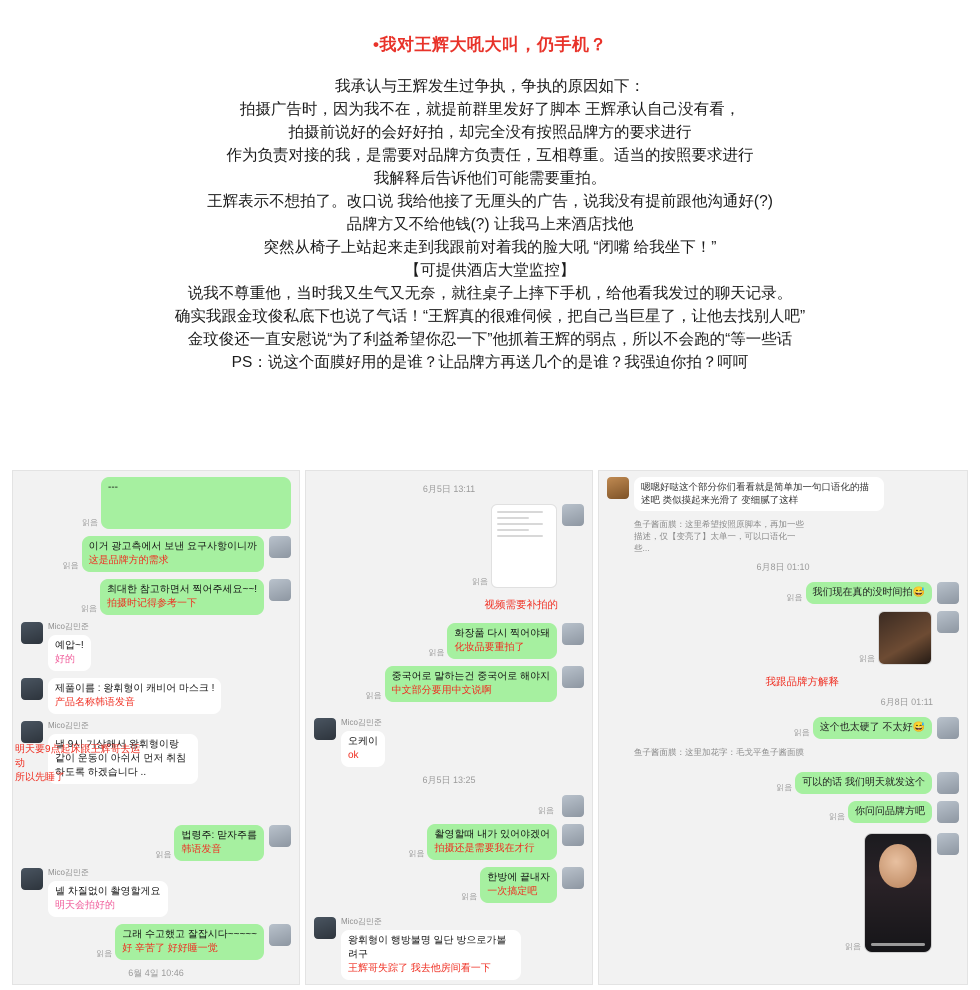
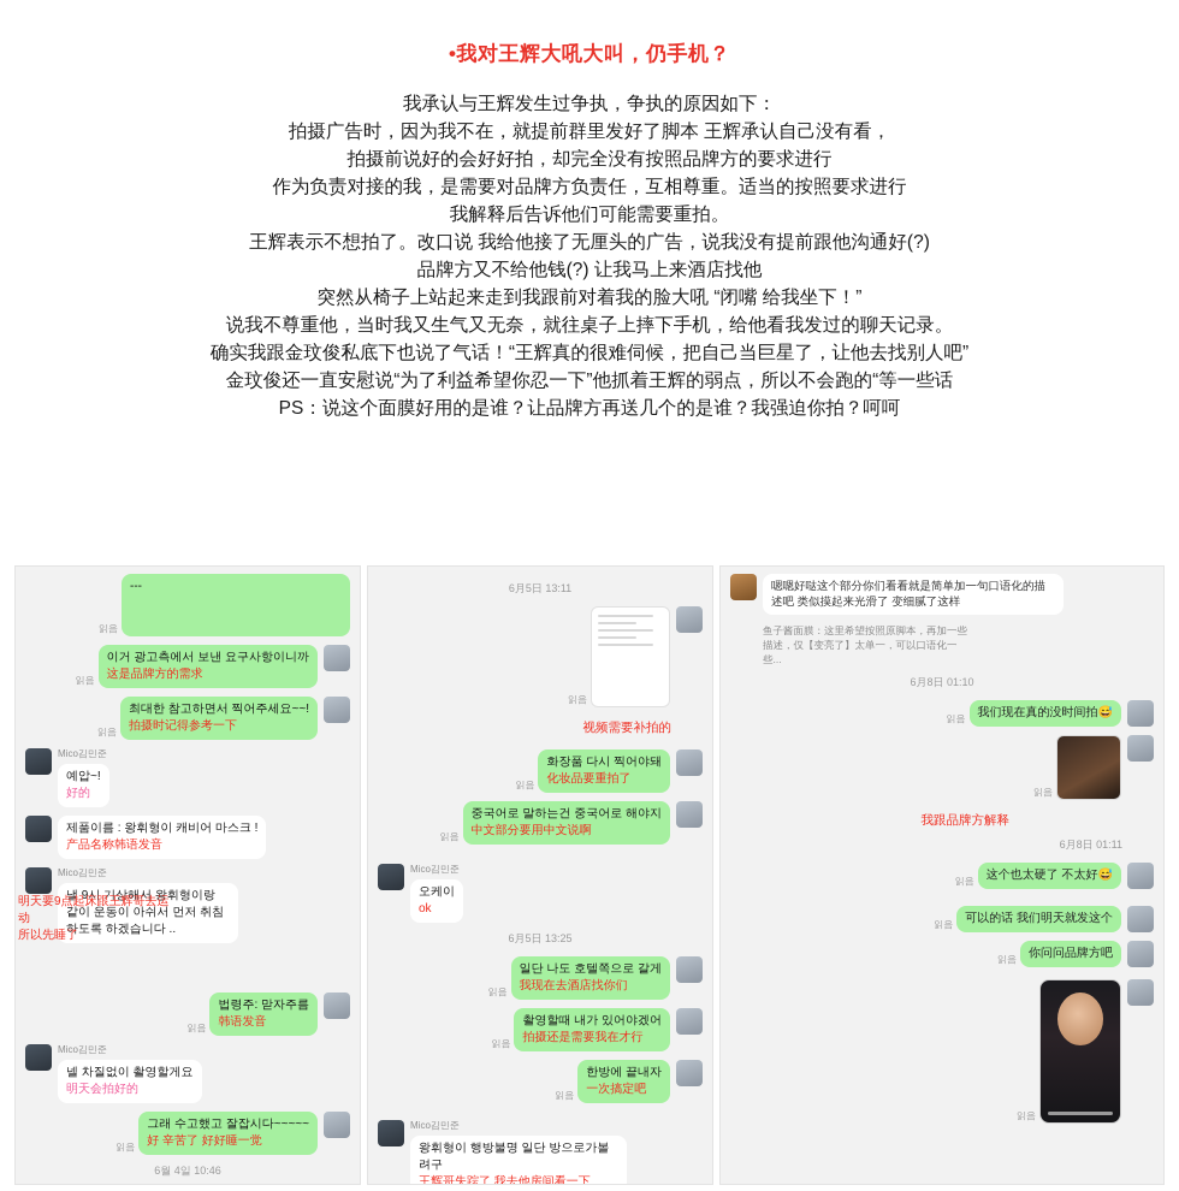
  •我对王辉大吼大叫，仍手机？
  我承认与王辉发生过争执，争执的原因如下：
  拍摄广告时，因为我不在，就提前群里发好了脚本 王辉承认自己没有看，
  拍摄前说好的会好好拍，却完全没有按照品牌方的要求进行
  作为负责对接的我，是需要对品牌方负责任，互相尊重。适当的按照要求进行
  我解释后告诉他们可能需要重拍。
  王辉表示不想拍了。改口说 我给他接了无厘头的广告，说我没有提前跟他沟通好(?)
  品牌方又不给他钱(?) 让我马上来酒店找他
  突然从椅子上站起来走到我跟前对着我的脸大吼 “闭嘴 给我坐下！”
- 【可提供酒店大堂监控】
  说我不尊重他，当时我又生气又无奈，就往桌子上摔下手机，给他看我发过的聊天记录。
  确实我跟金玟俊私底下也说了气话！“王辉真的很难伺候，把自己当巨星了，让他去找别人吧”
  金玟俊还一直安慰说“为了利益希望你忍一下”他抓着王辉的弱点，所以不会跑的“等一些话
  PS：说这个面膜好用的是谁？让品牌方再送几个的是谁？我强迫你拍？呵呵
  읽음
  ---
  읽음
  이거 광고측에서 보낸 요구사항이니까
  这是品牌方的需求
  읽음
  최대한 참고하면서 찍어주세요~~!
  拍摄时记得参考一下
  Mico김민준
  예압~!
  好的
  제품이름 : 왕휘형이 캐비어 마스크 !
  产品名称韩语发音
  Mico김민준
  낼 9시 기상해서 왕휘형이랑 같이 운동이 아쉬서 먼저 취침하도록 하겠습니다 ..
  明天要9点起床跟王辉哥去运动
  所以先睡了
  읽음
  법령주: 맏자주름
  韩语发音
  Mico김민준
  넬 차질없이 촬영할게요
  明天会拍好的
  읽음
  그래 수고했고 잘잡시다~~~~~
  好 辛苦了 好好睡一觉
  6월 4일 10:46
  6月5日 13:11
  읽음
  视频需要补拍的
  읽음
  화장품 다시 찍어야돼
  化妆品要重拍了
  읽음
  중국어로 말하는건 중국어로 해야지
  中文部分要用中文说啊
  Mico김민준
  오케이
  ok
  6月5日 13:25
  읽음
+ 일단 나도 호텔쪽으로 갈게
+ 我现在去酒店找你们
  읽음
  촬영할때 내가 있어야겠어
  拍摄还是需要我在才行
  읽음
  한방에 끝내자
  一次搞定吧
  Mico김민준
  왕휘형이 행방불명 일단 방으로가볼려구
  王辉哥失踪了 我去他房间看一下
  嗯嗯好哒这个部分你们看看就是简单加一句口语化的描述吧 类似摸起来光滑了 变细腻了这样
  鱼子酱面膜：这里希望按照原脚本，再加一些描述，仅【变亮了】太单一，可以口语化一些...
  6月8日 01:10
  읽음
  我们现在真的没时间拍😅
  읽음
  我跟品牌方解释
  6月8日 01:11
  읽음
  这个也太硬了 不太好😅
- 鱼子酱面膜：这里加花字：毛戈平鱼子酱面膜
  읽음
  可以的话 我们明天就发这个
  읽음
  你问问品牌方吧
  읽음
